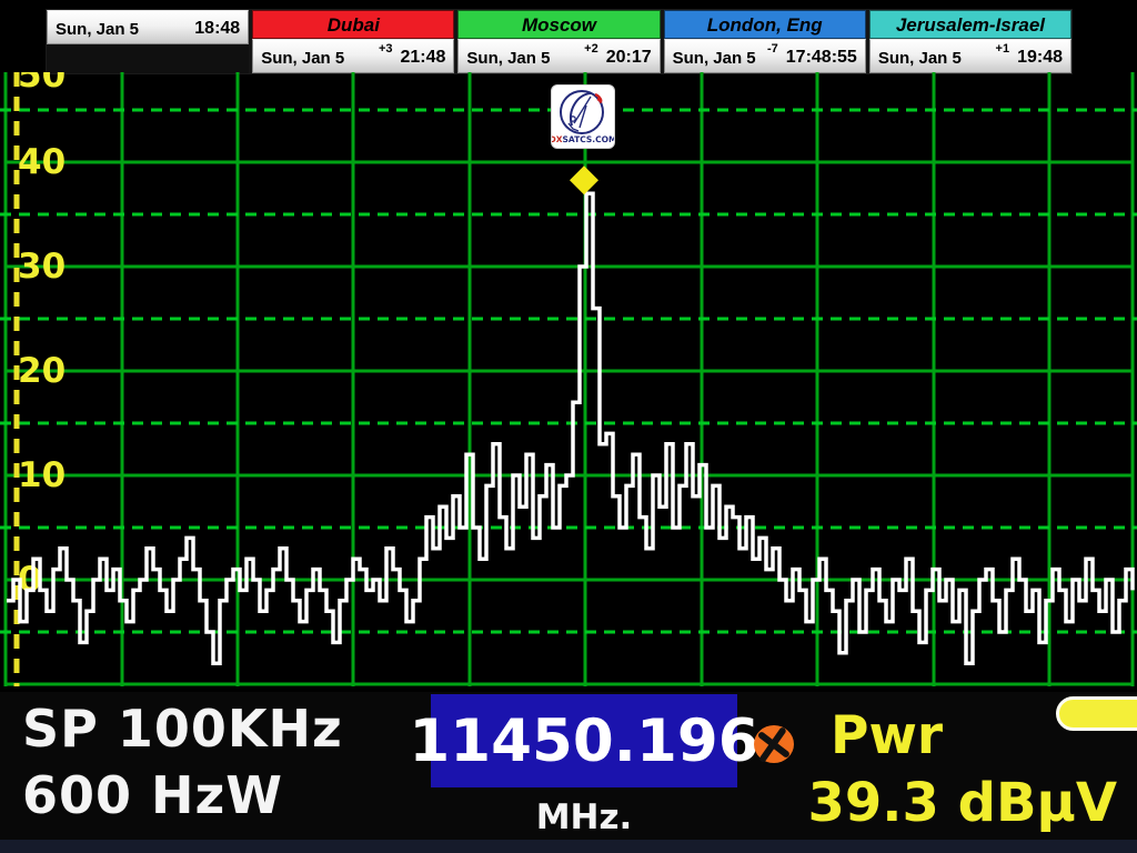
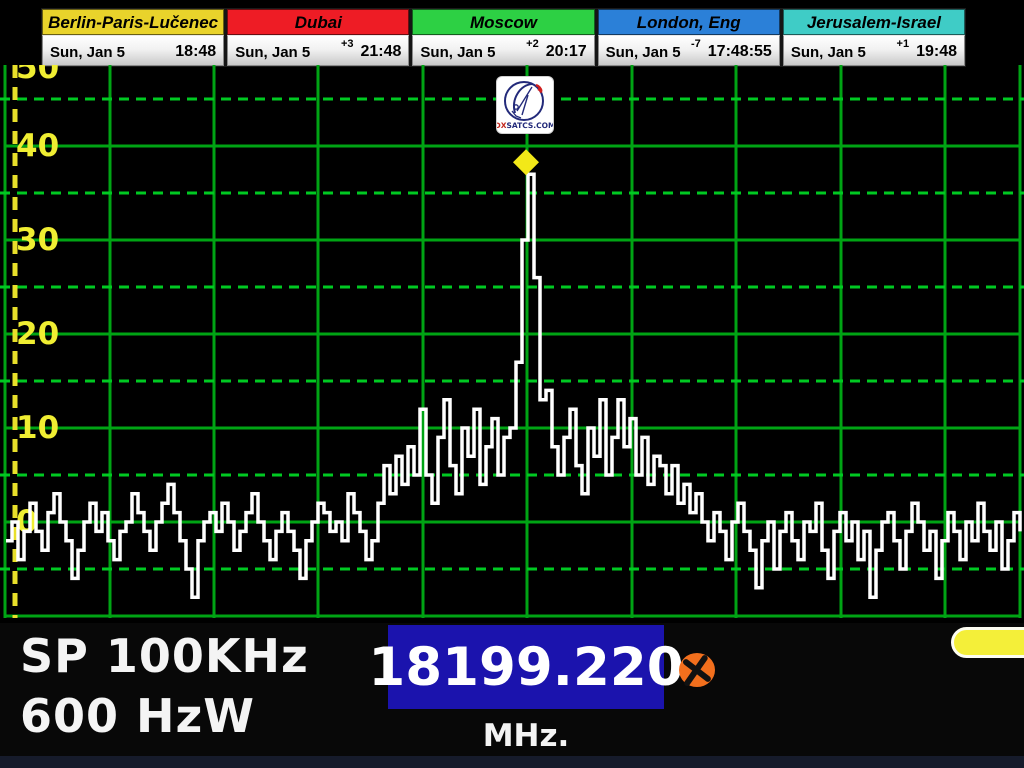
+ Berlin-Paris-Lučenec
  Sun, Jan 5
  18:48
  Dubai
  Sun, Jan 5
  +3
  21:48
  Moscow
  Sun, Jan 5
  +2
  20:17
  London, Eng
  Sun, Jan 5
  -7
  17:48:55
  Jerusalem-Israel
  Sun, Jan 5
  +1
  19:48
  50
  40
  30
  20
  10
  0
  DXSATCS.COM
  SP 100KHz
  600 HzW
- 11450.196
+ 18199.220
  MHz.
- Pwr
- 39.3 dBµV
